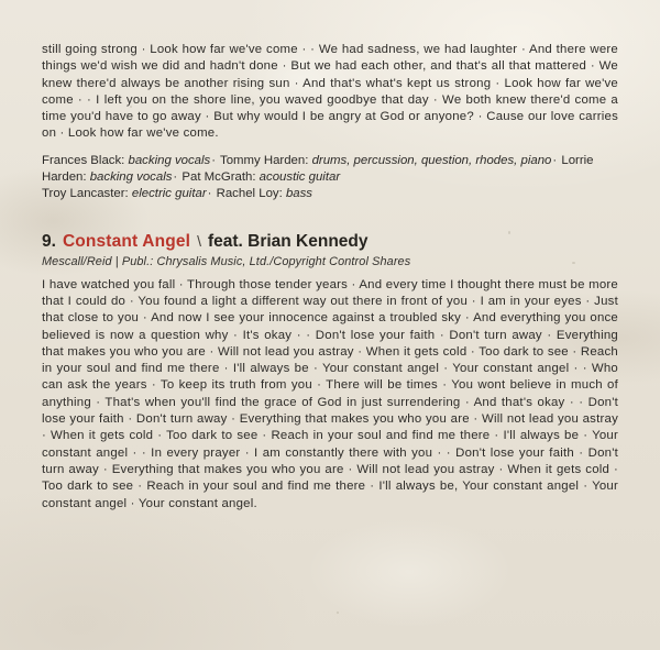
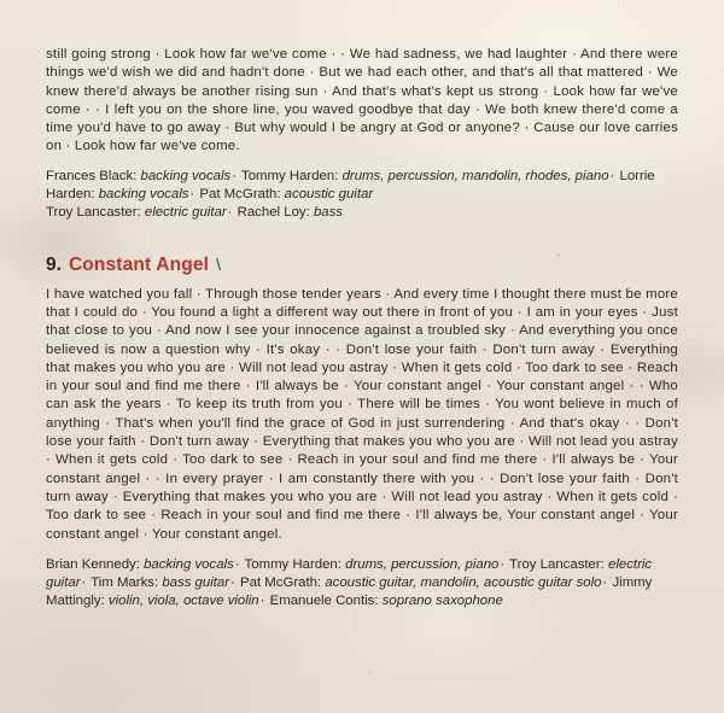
  still going strong · Look how far we've come · · We had sadness, we had laughter · And there were things we'd wish we did and hadn't done · But we had each other, and that's all that mattered · We knew there'd always be another rising sun · And that's what's kept us strong · Look how far we've come · · I left you on the shore line, you waved goodbye that day · We both knew there'd come a time you'd have to go away · But why would I be angry at God or anyone? · Cause our love carries on · Look how far we've come.
- Frances Black: backing vocals· Tommy Harden: drums, percussion, question, rhodes, piano· Lorrie Harden: backing vocals· Pat McGrath: acoustic guitar
+ Frances Black: backing vocals· Tommy Harden: drums, percussion, mandolin, rhodes, piano· Lorrie Harden: backing vocals· Pat McGrath: acoustic guitar
  Troy Lancaster: electric guitar· Rachel Loy: bass
  9.
  Constant Angel
  \
- feat. Brian Kennedy
- Mescall/Reid | Publ.: Chrysalis Music, Ltd./Copyright Control Shares
  I have watched you fall · Through those tender years · And every time I thought there must be more that I could do · You found a light a different way out there in front of you · I am in your eyes · Just that close to you · And now I see your innocence against a troubled sky · And everything you once believed is now a question why · It's okay · · Don't lose your faith · Don't turn away · Everything that makes you who you are · Will not lead you astray · When it gets cold · Too dark to see · Reach in your soul and find me there · I'll always be · Your constant angel · Your constant angel · · Who can ask the years · To keep its truth from you · There will be times · You wont believe in much of anything · That's when you'll find the grace of God in just surrendering · And that's okay · · Don't lose your faith · Don't turn away · Everything that makes you who you are · Will not lead you astray · When it gets cold · Too dark to see · Reach in your soul and find me there · I'll always be · Your constant angel · · In every prayer · I am constantly there with you · · Don't lose your faith · Don't turn away · Everything that makes you who you are · Will not lead you astray · When it gets cold · Too dark to see · Reach in your soul and find me there · I'll always be, Your constant angel · Your constant angel · Your constant angel.
+ Brian Kennedy: backing vocals· Tommy Harden: drums, percussion, piano· Troy Lancaster: electric guitar· Tim Marks: bass guitar· Pat McGrath: acoustic guitar, mandolin, acoustic guitar solo· Jimmy Mattingly: violin, viola, octave violin· Emanuele Contis: soprano saxophone
